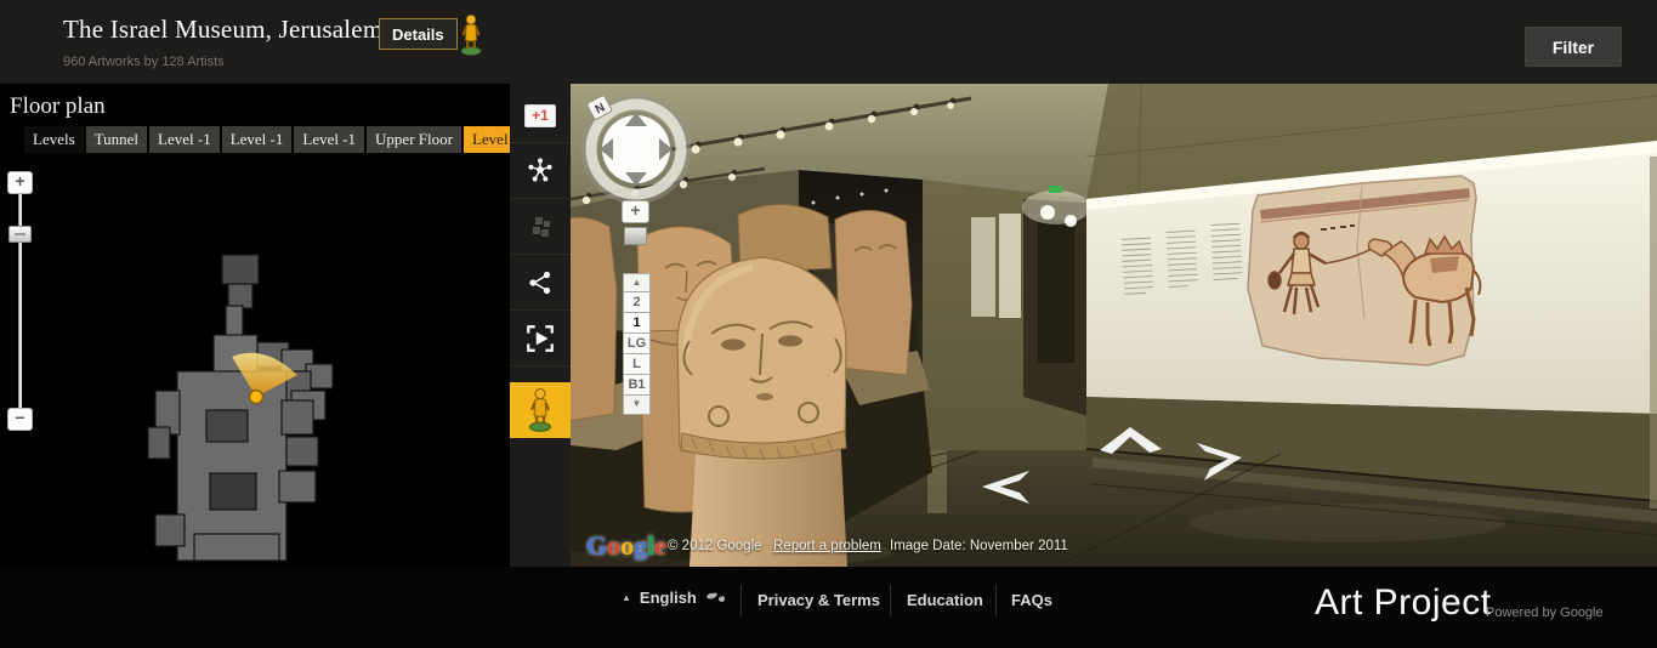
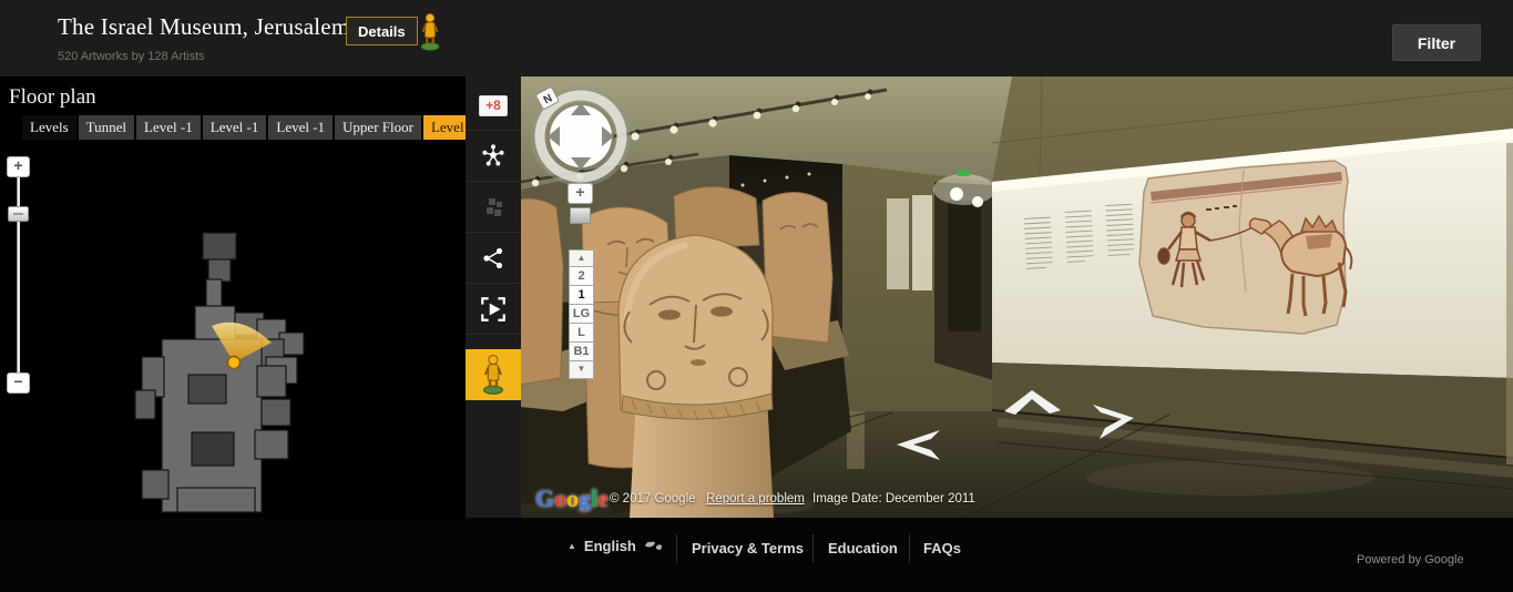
  The Israel Museum, Jerusalem
- 960 Artworks by 128 Artists
+ 520 Artworks by 128 Artists
  Details
  Filter
  Floor plan
  Levels
  Tunnel
  Level -1
  Level -1
  Level -1
  Upper Floor
  Level
  +
  −
- +1
+ +8
  +
  ▲
  2
  1
  LG
  L
  B1
  ▼
  Google
- © 2012 Google
+ © 2017 Google
  Report a problem
- Image Date: November 2011
+ Image Date: December 2011
  ▲
  English
  Privacy & Terms
  Education
  FAQs
- Art Project
  Powered by Google
